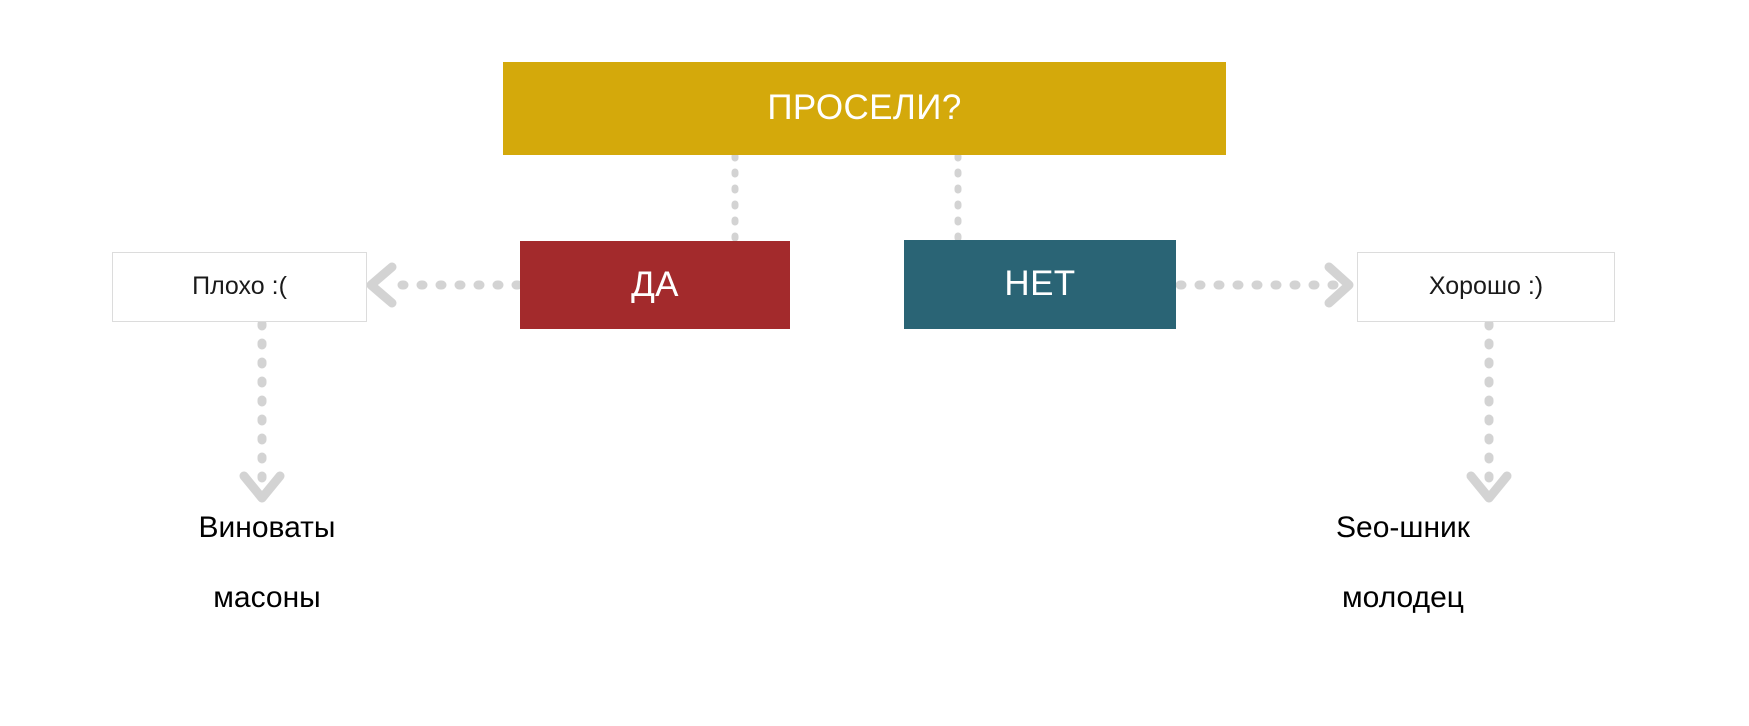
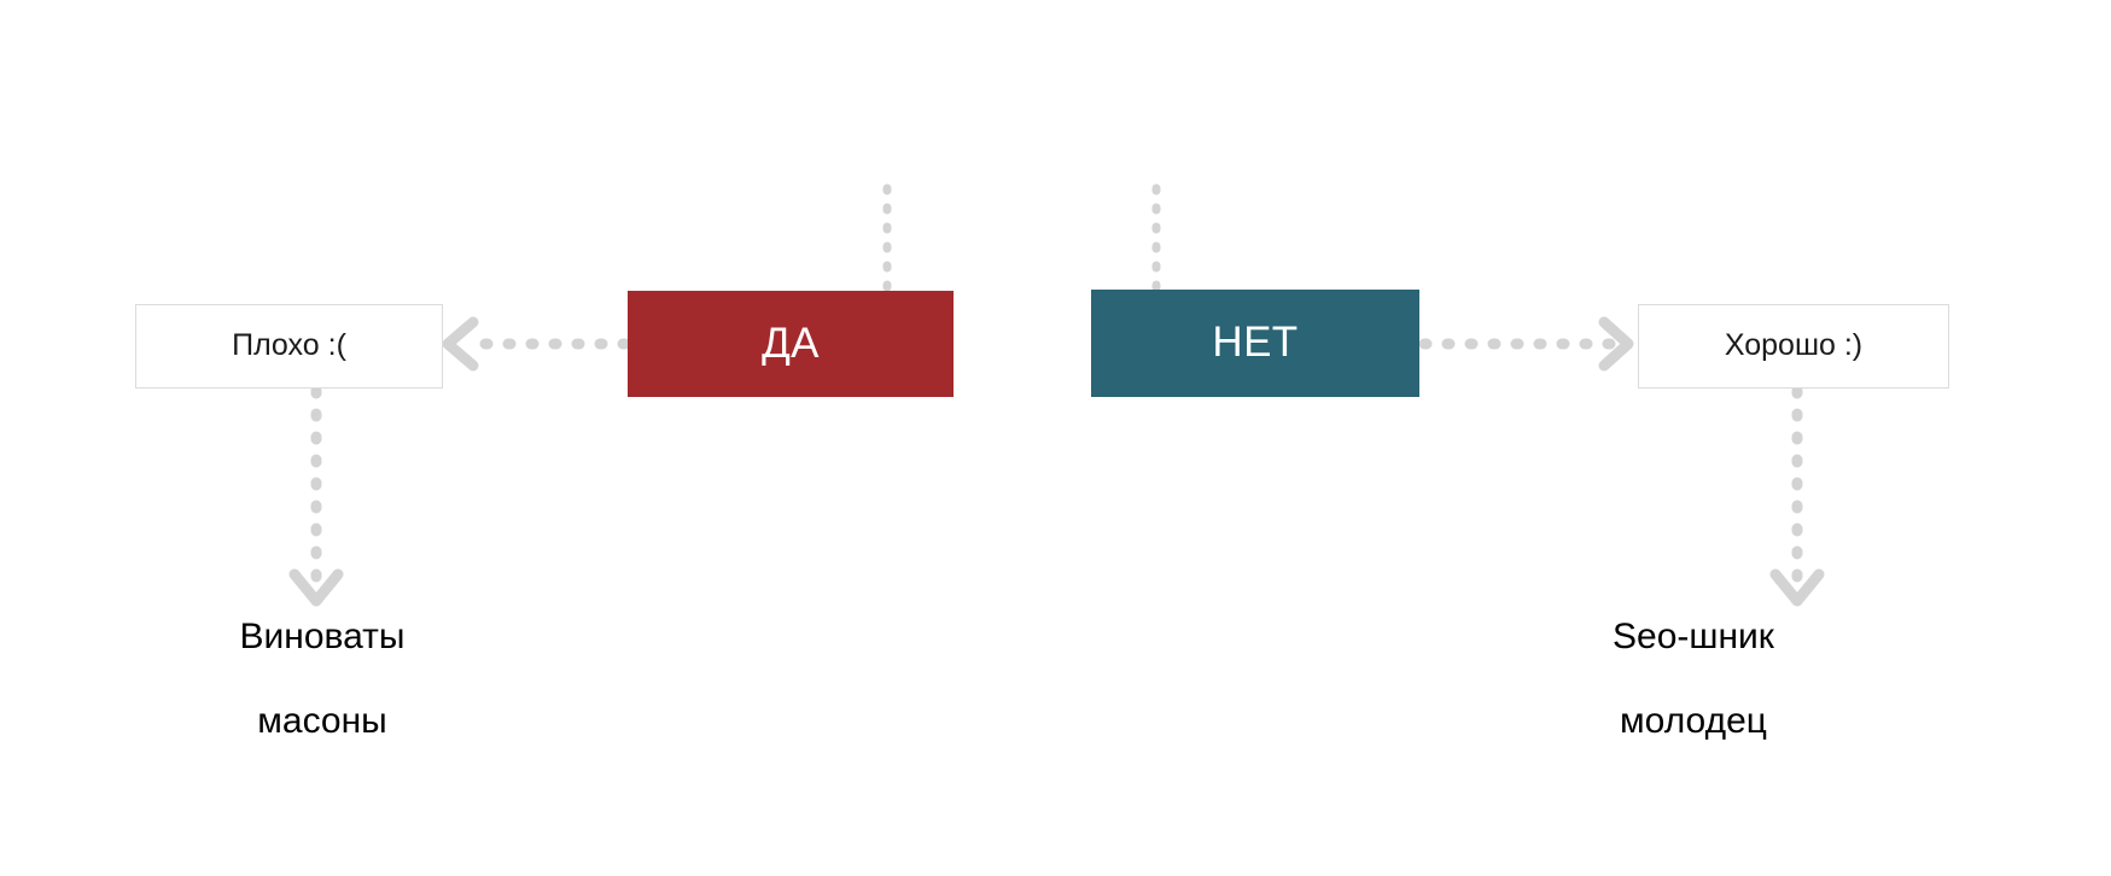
- ПРОСЕЛИ?
  ДА
  НЕТ
  Плохо :(
  Хорошо :)
  Виноваты
  масоны
  Seo-шник
  молодец
